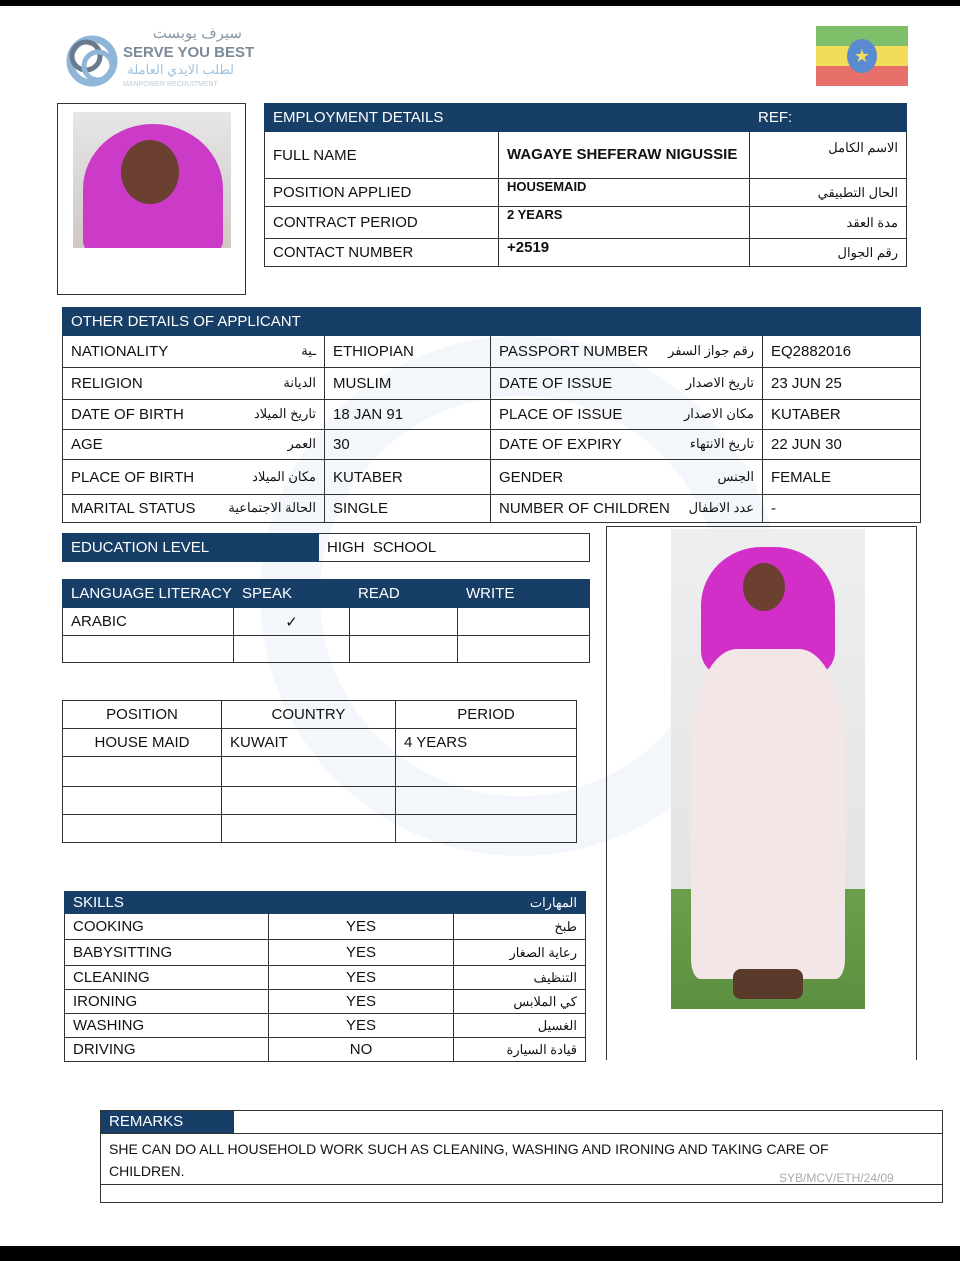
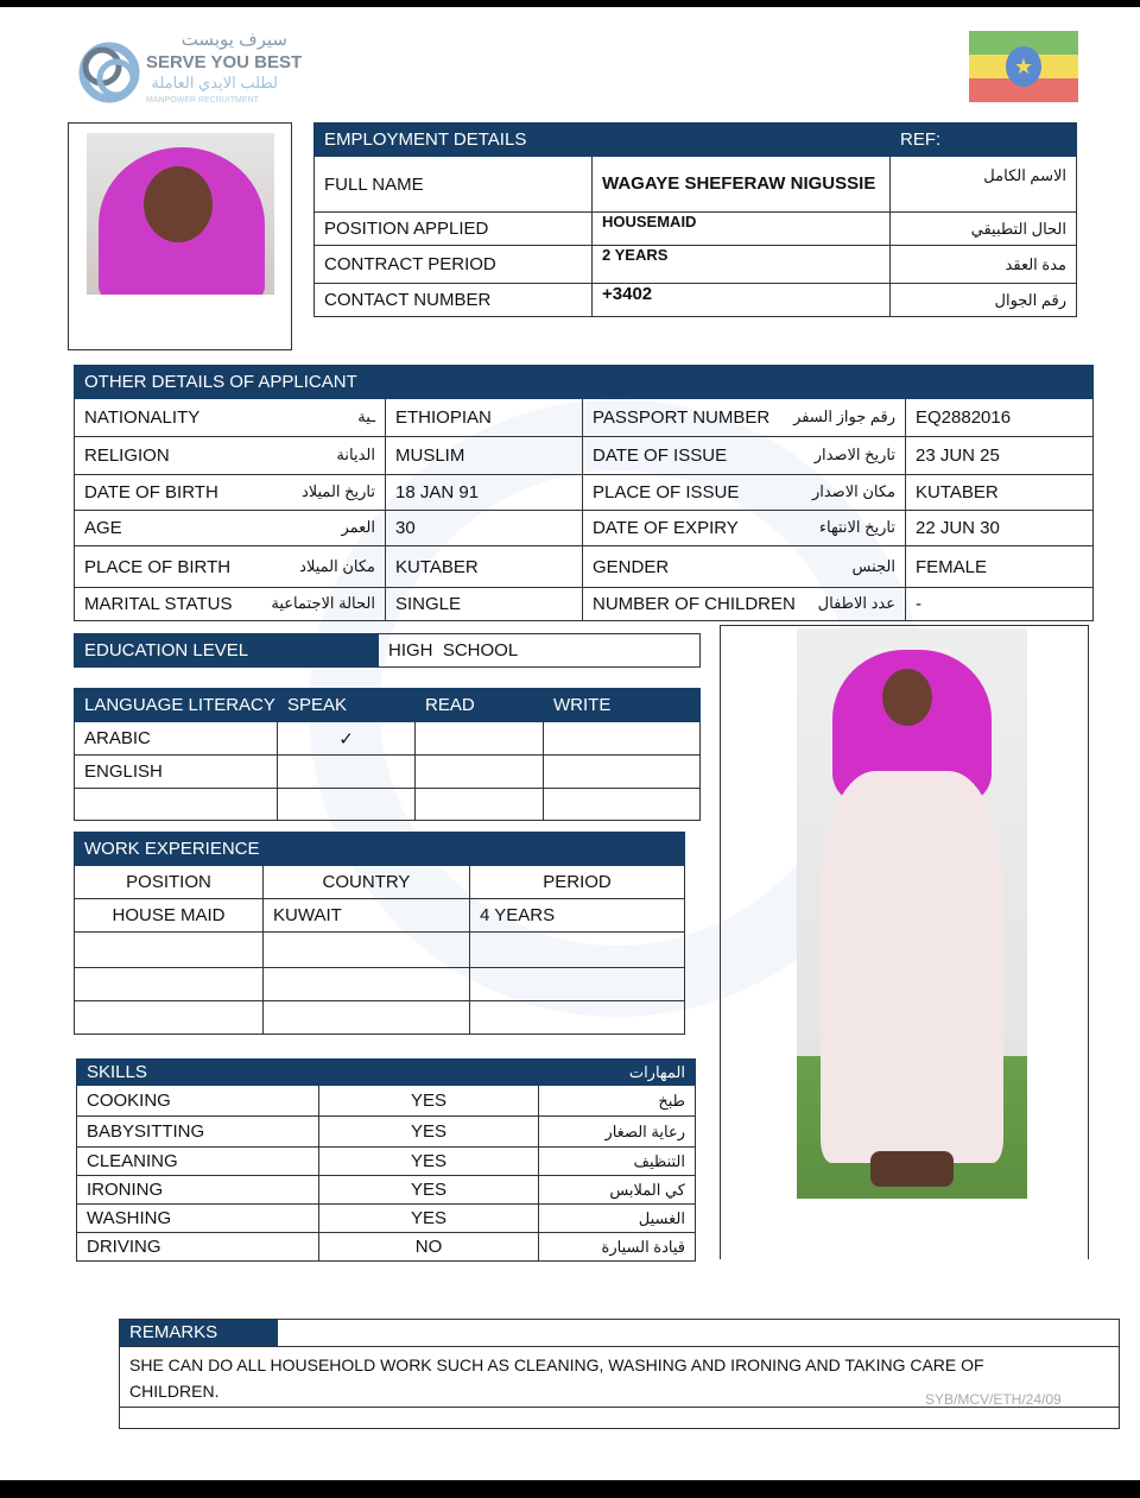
  سيرف يوبست
  SERVE YOU BEST
  لطلب الايدي العاملة
  ★
  EMPLOYMENT DETAILS	REF:
  FULL NAME	WAGAYE SHEFERAW NIGUSSIE	الاسم الكامل
  POSITION APPLIED	HOUSEMAID	الحال التطبيقي
  CONTRACT PERIOD	2 YEARS	مدة العقد
- CONTACT NUMBER	+2519	رقم الجوال
+ CONTACT NUMBER	+3402	رقم الجوال
  OTHER DETAILS OF APPLICANT
  NATIONALITY ـية	ETHIOPIAN	PASSPORT NUMBER رقم جواز السفر	EQ2882016
  RELIGION الديانة	MUSLIM	DATE OF ISSUE تاريخ الاصدار	23 JUN 25
  DATE OF BIRTH تاريخ الميلاد	18 JAN 91	PLACE OF ISSUE مكان الاصدار	KUTABER
  AGE العمر	30	DATE OF EXPIRY تاريخ الانتهاء	22 JUN 30
  PLACE OF BIRTH مكان الميلاد	KUTABER	GENDER الجنس	FEMALE
  MARITAL STATUS الحالة الاجتماعية	SINGLE	NUMBER OF CHILDREN عدد الاطفال	-
  EDUCATION LEVEL	HIGH SCHOOL
  LANGUAGE LITERACY	SPEAK	READ	WRITE
  ARABIC	✓
+ ENGLISH
+ WORK EXPERIENCE
  POSITION	COUNTRY	PERIOD
  HOUSE MAID	KUWAIT	4 YEARS
  SKILLS	المهارات
  COOKING	YES	طبخ
  BABYSITTING	YES	رعاية الصغار
  CLEANING	YES	التنظيف
  IRONING	YES	كي الملابس
  WASHING	YES	الغسيل
  DRIVING	NO	قيادة السيارة
  REMARKS
  SHE CAN DO ALL HOUSEHOLD WORK SUCH AS CLEANING, WASHING AND IRONING AND TAKING CARE OF CHILDREN.
  SYB/MCV/ETH/24/09
